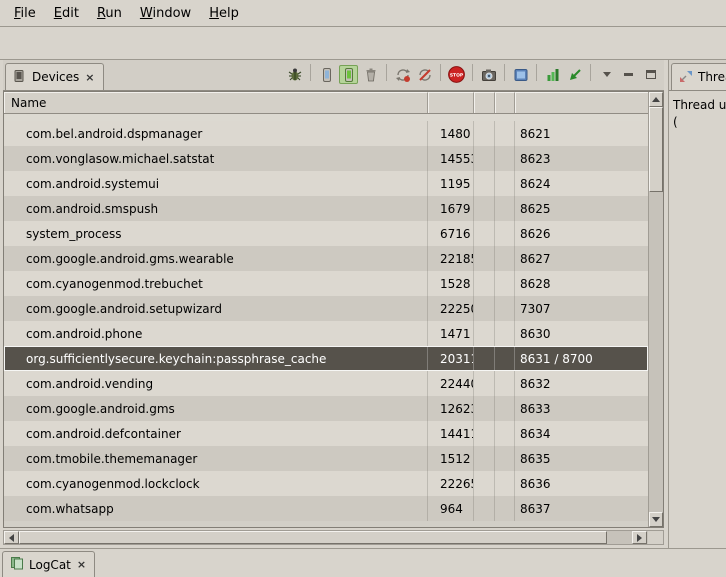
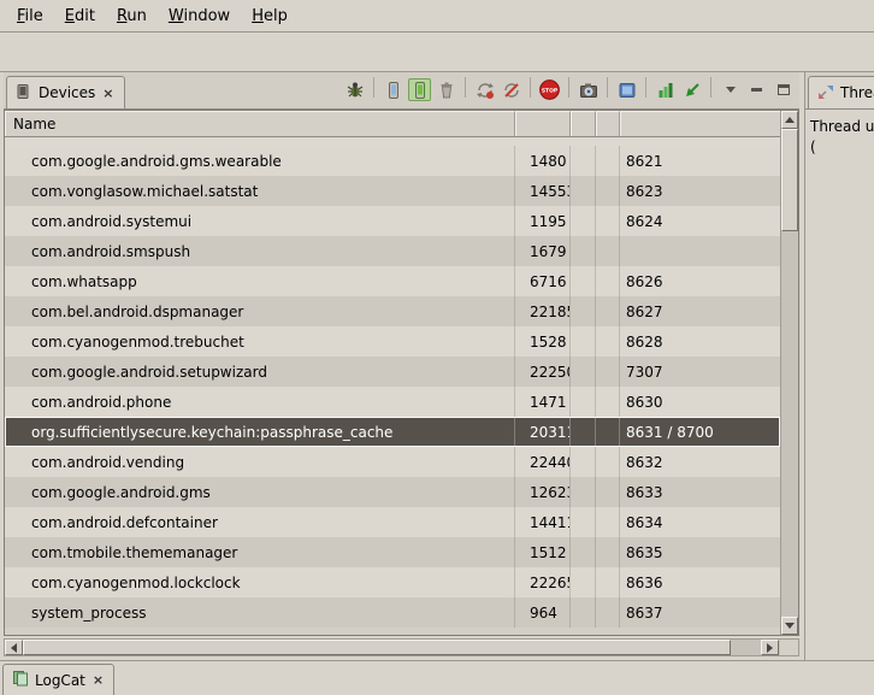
  File
  Edit
  Run
  Window
  Help
  Devices
  ×
  Name
- com.bel.android.dspmanager
+ com.google.android.gms.wearable
  1480
  8621
  com.vonglasow.michael.satstat
  1455
  8623
  com.android.systemui
  1195
  8624
  com.android.smspush
  1679
- 8625
- system_process
+ com.whatsapp
  6716
  8626
- com.google.android.gms.wearable
+ com.bel.android.dspmanager
  2218
  8627
  com.cyanogenmod.trebuchet
  1528
  8628
  com.google.android.setupwizard
  2225
  7307
  com.android.phone
  1471
  8630
  org.sufficientlysecure.keychain:passphrase_cache
  2031
  8631 / 8700
  com.android.vending
  2244
  8632
  com.google.android.gms
  1262
  8633
  com.android.defcontainer
  1441
  8634
  com.tmobile.thememanager
  1512
  8635
  com.cyanogenmod.lockclock
  2226
  8636
- com.whatsapp
+ system_process
  964
  8637
  Thread u
  (
  LogCat
  ×
